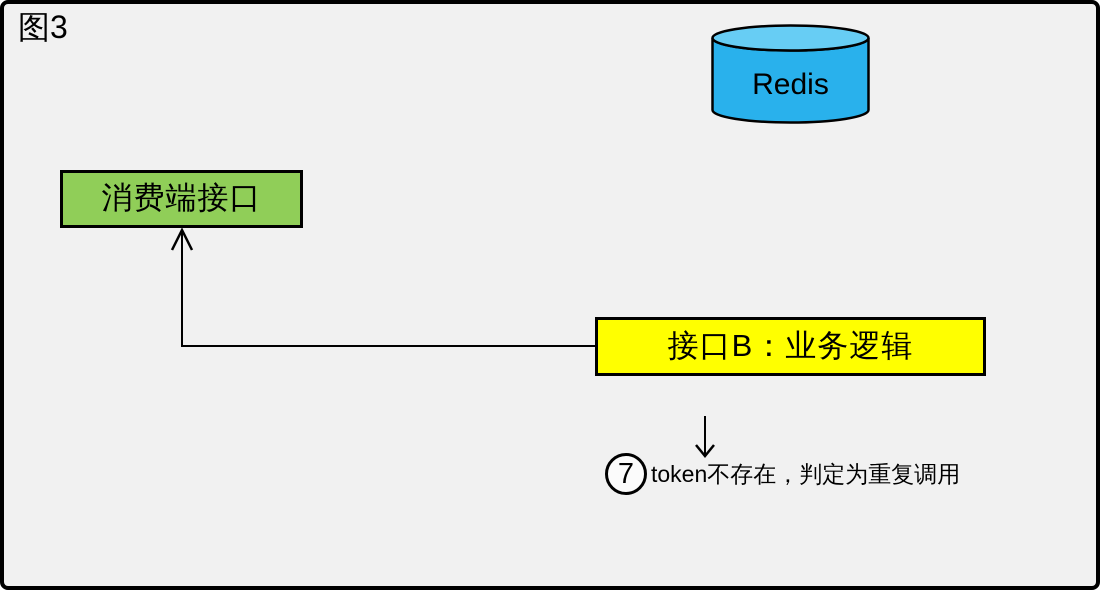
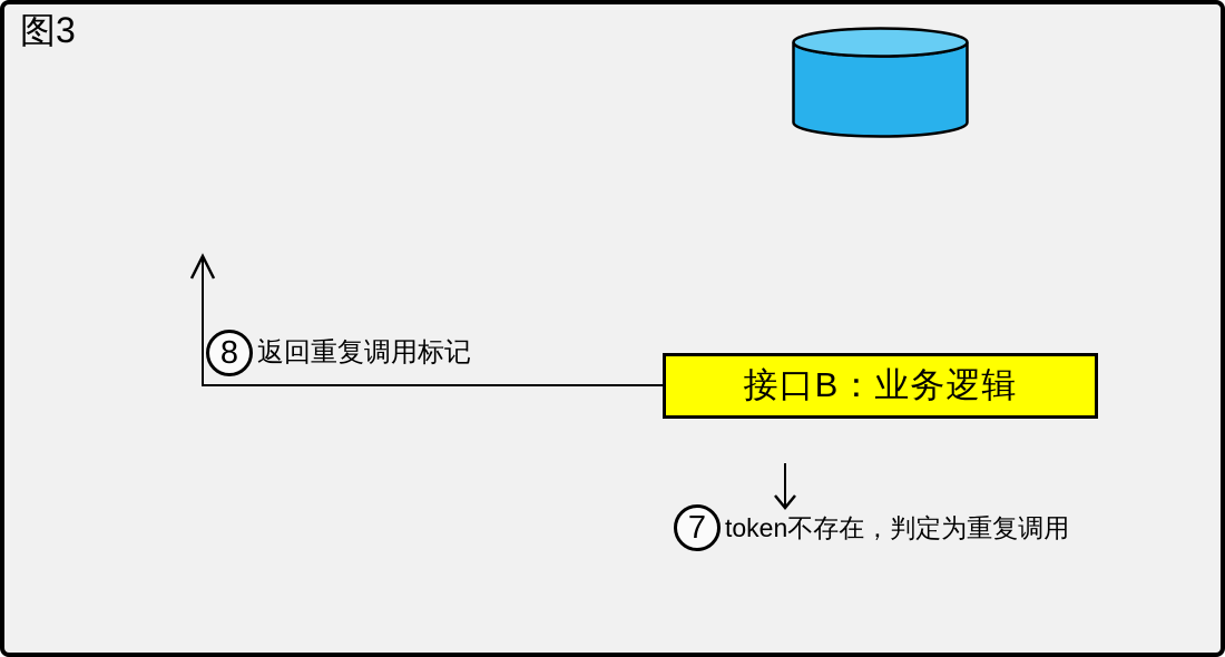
  图3
- Redis
- 消费端接口
  接口B：业务逻辑
+ 8
+ 返回重复调用标记
  7
  token不存在，判定为重复调用
